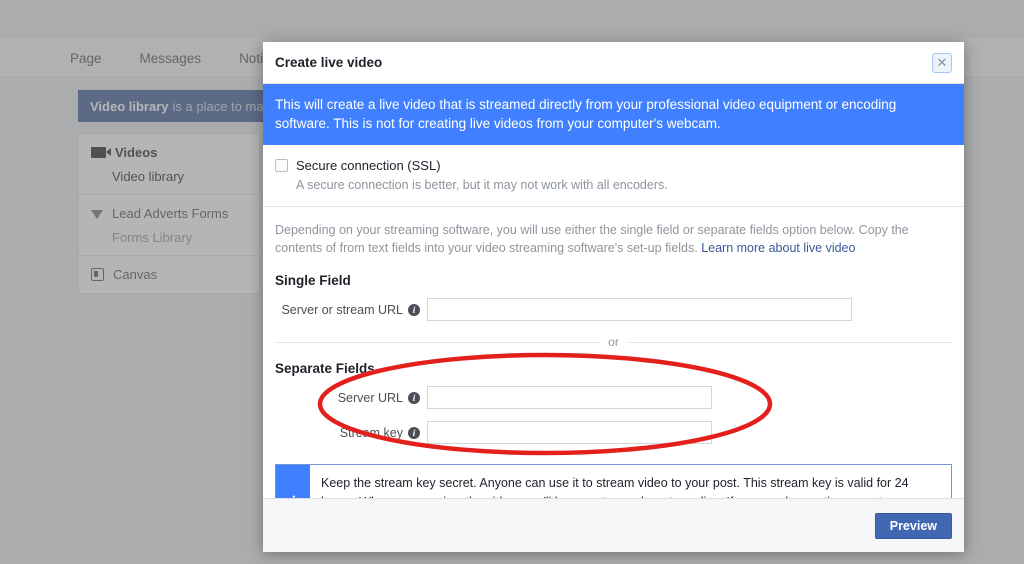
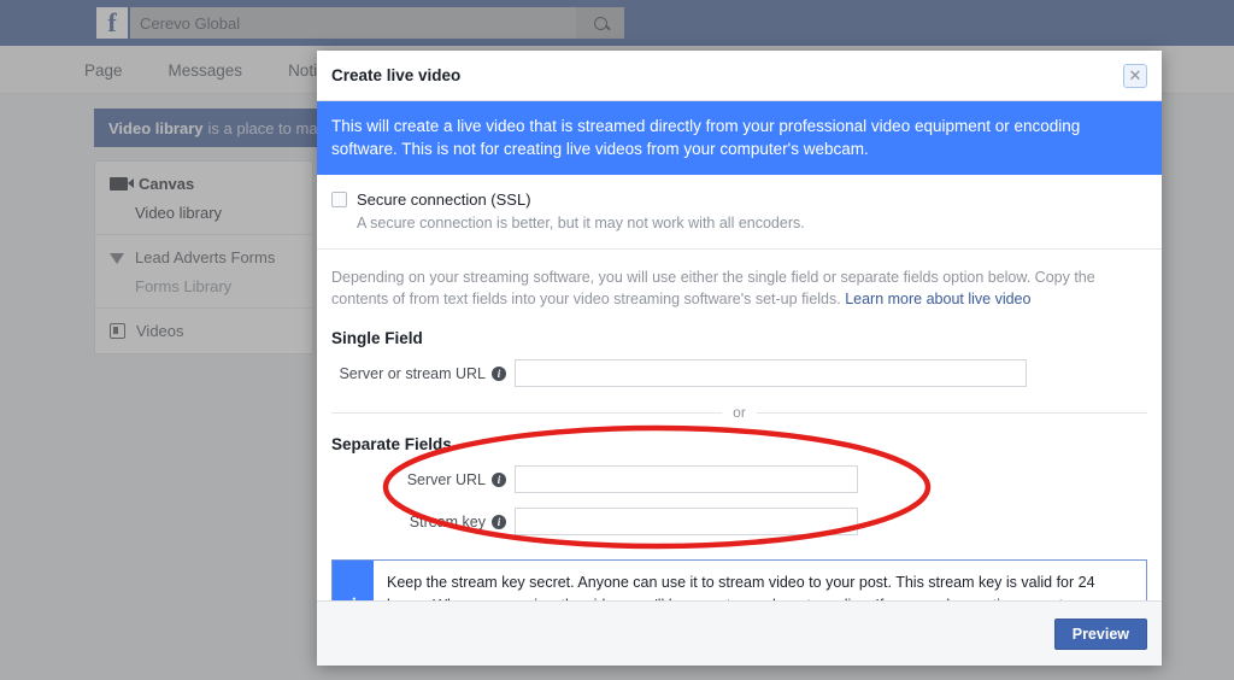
+ f
+ Cerevo Global
  Page
  Messages
  Noti
  Video library
  is a place to ma
- Videos
+ Canvas
  Video library
  Lead Adverts Forms
  Forms Library
- Canvas
+ Videos
  Create live video
  ✕
  This will create a live video that is streamed directly from your professional video equipment or encoding software. This is not for creating live videos from your computer's webcam.
  Secure connection (SSL)
  A secure connection is better, but it may not work with all encoders.
  Depending on your streaming software, you will use either the single field or separate fields option below. Copy the contents of from text fields into your video streaming software's set-up fields. Learn more about live video
  Single Field
  Server or stream URL
  i
  or
  Separate Fields
  Server URL
  i
  Strm key
  i
  Preview
